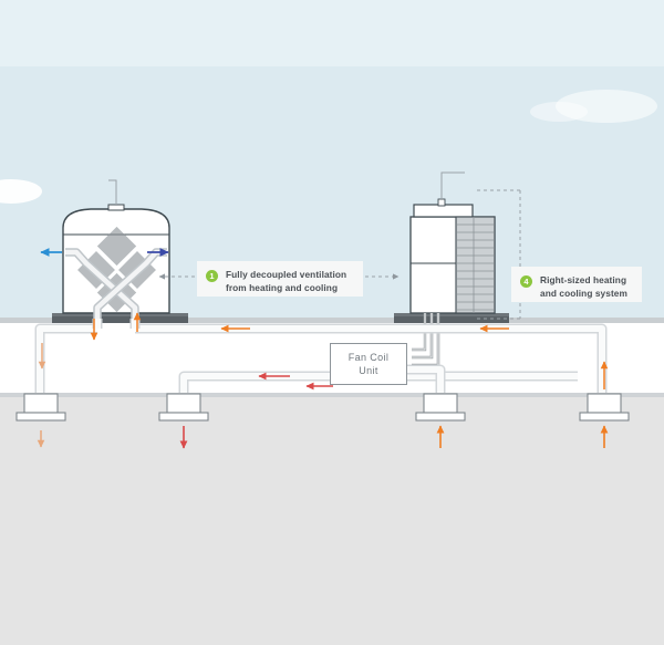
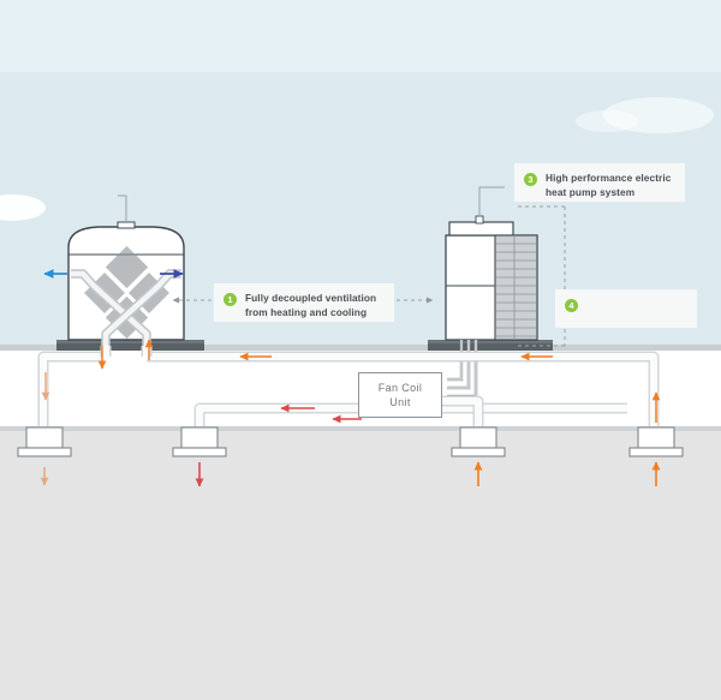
  Fan Coil
  Unit
  1
  Fully decoupled ventilation
  from heating and cooling
+ 3
+ High performance electric
+ heat pump system
  4
- Right-sized heating
- and cooling system
